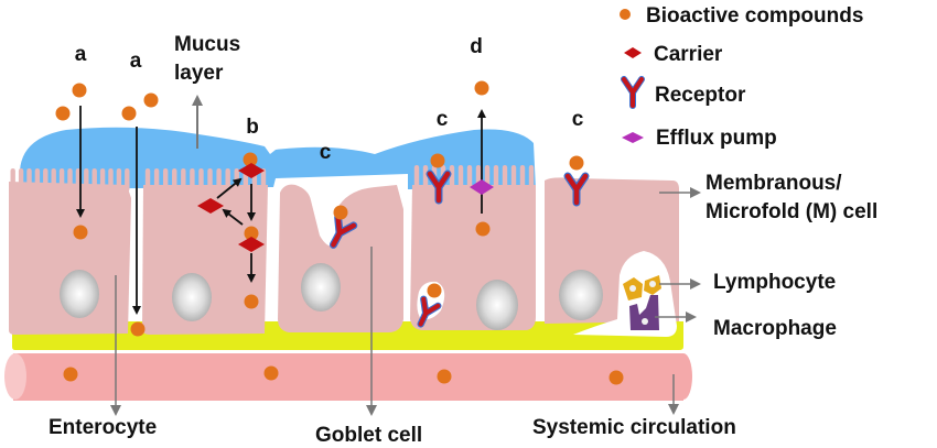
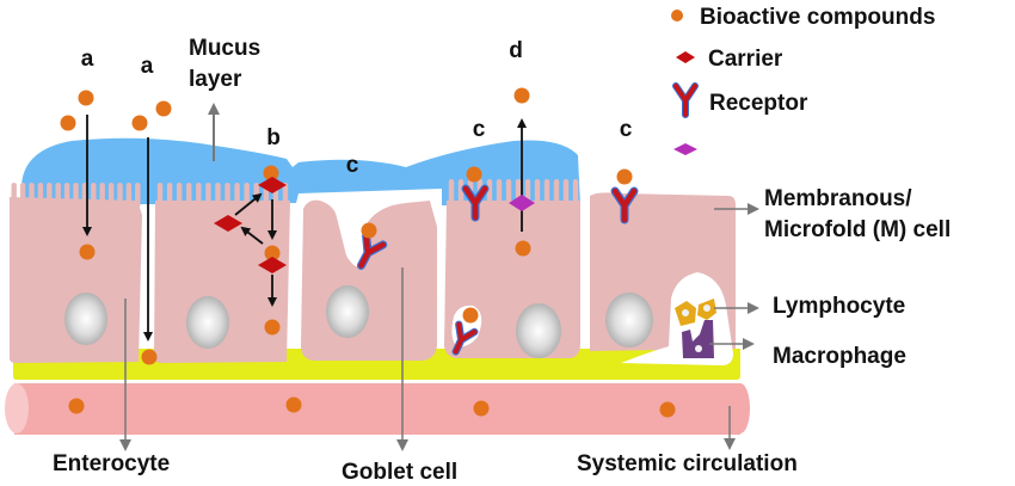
  a
  a
  b
  c
  c
  d
  c
  Mucus
  layer
  Membranous/
  Microfold (M) cell
  Lymphocyte
  Macrophage
  Enterocyte
  Goblet cell
  Systemic circulation
  Bioactive compounds
  Carrier
  Receptor
- Efflux pump
